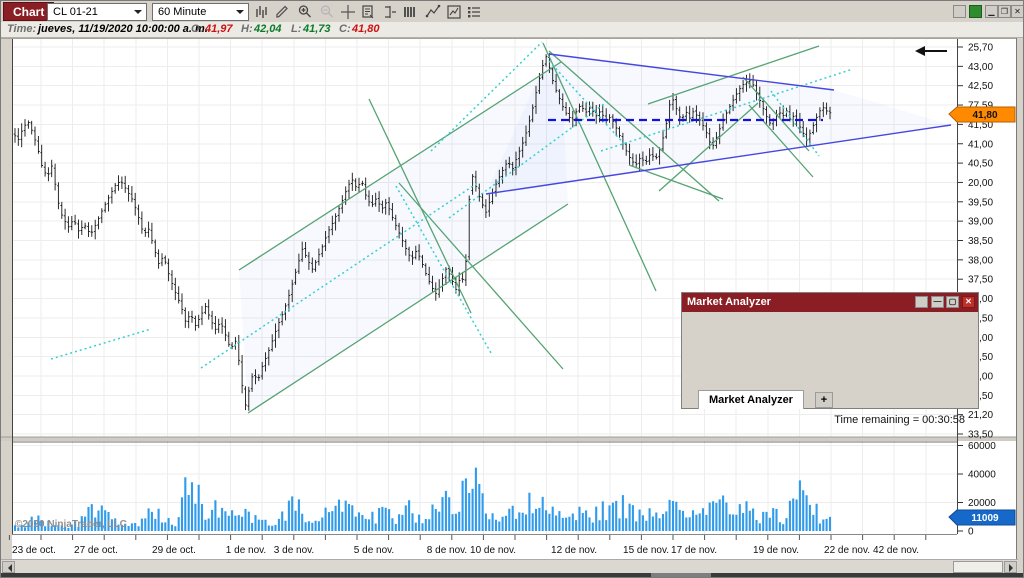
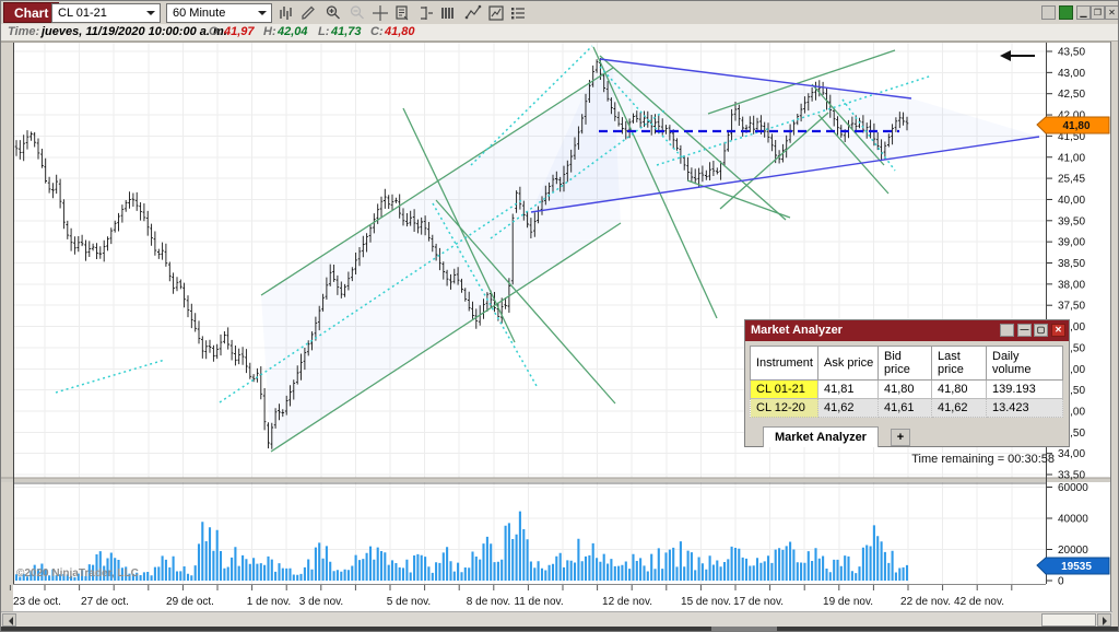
- 25,70
+ 43,50
  43,00
  42,50
- 77,59
+ 42,00
  41,50
  41,00
- 40,50
+ 25,45
- 20,00
+ 40,00
  39,50
  39,00
  38,50
  38,00
  37,50
- 21,20
+ 34,00
  33,50
  60000
  40000
  20000
  0
  23 de oct.
  27 de oct.
  29 de oct.
  1 de nov.
  3 de nov.
  5 de nov.
  8 de nov.
- 10 de nov.
+ 11 de nov.
  12 de nov.
  15 de nov.
  17 de nov.
  19 de nov.
  22 de nov.
  42 de nov.
  41,80
- 11009
+ 19535
  ©2020 NinjaTrader, LLC
  Chart
  CL 01-21
  60 Minute
  ▁
  ❐
  ✕
  Time:
  jueves, 11/19/2020 10:00:00 a. m.
  O:
  41,97
  H:
  42,04
  L:
  41,73
  C:
  41,80
  Market Analyzer
  —
  ▢
  ✕
+ Instrument	Ask price	Bid price	Last price	Daily volume
+ CL 01-21	41,81	41,80	41,80	139.193
+ CL 12-20	41,62	41,61	41,62	13.423
  Market Analyzer
  +
  Time remaining = 00:30:58
